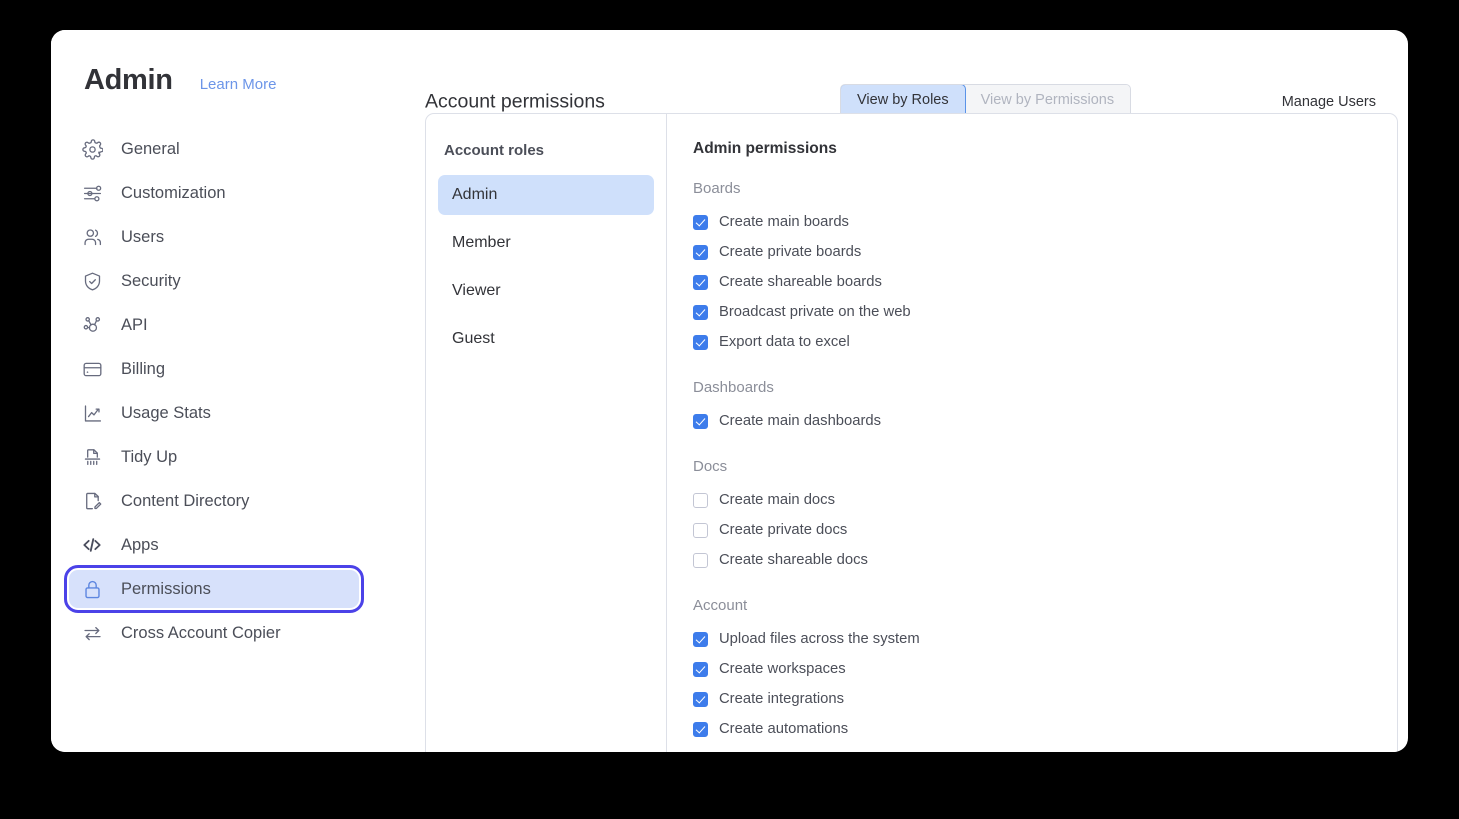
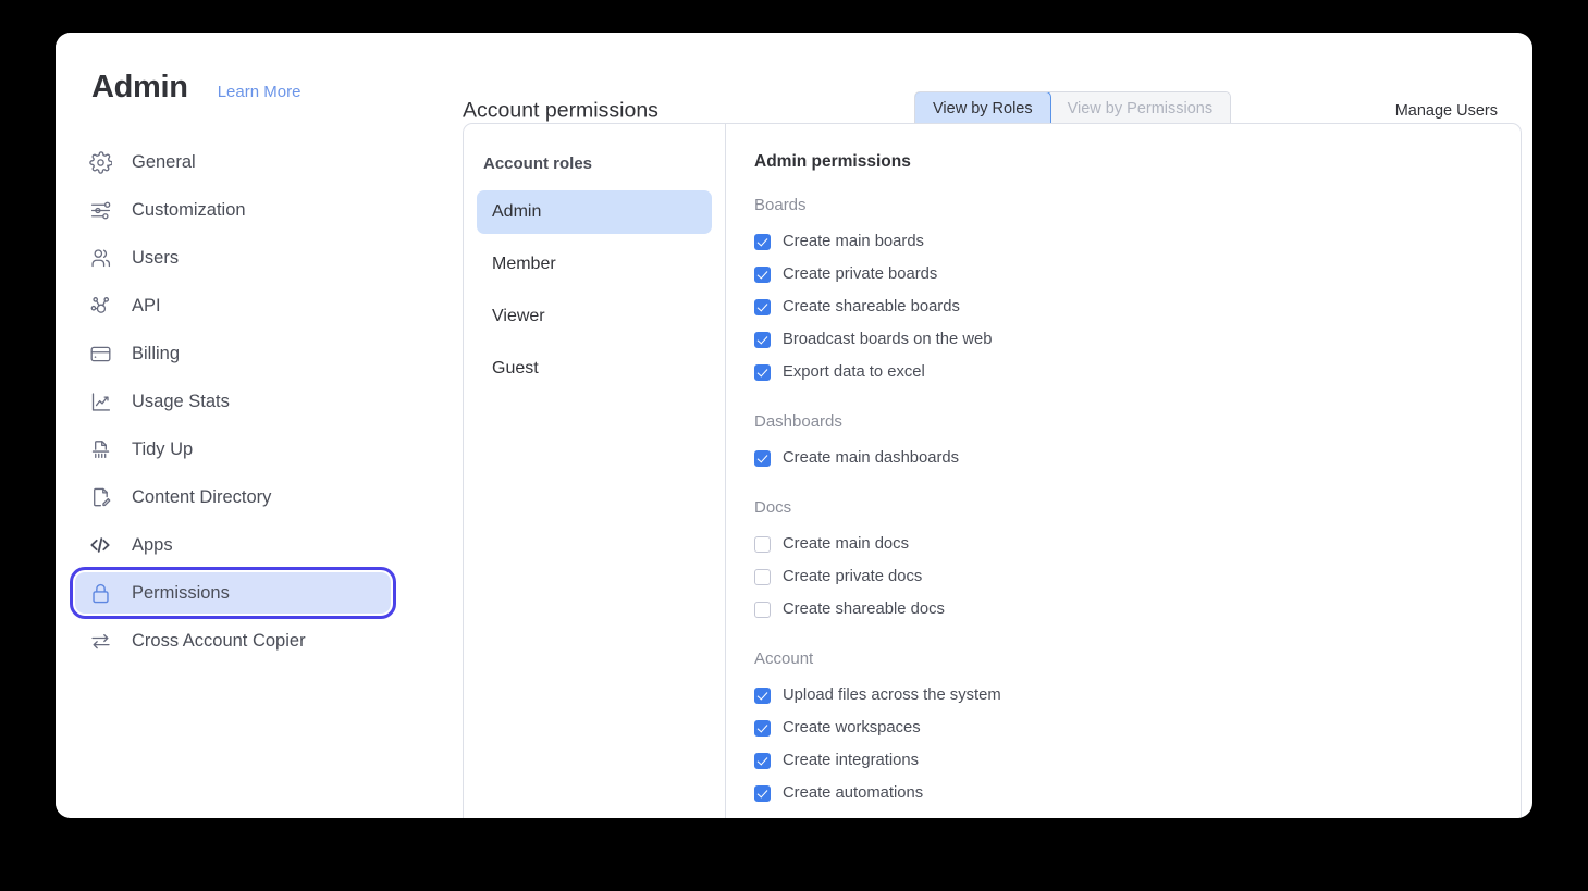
  Admin
  Learn More
  General
  Customization
  Users
- Security
  API
  Billing
  Usage Stats
  Tidy Up
  Content Directory
  Apps
  Permissions
  Cross Account Copier
  Account permissions
  View by Roles
  View by Permissions
  Manage Users
  Account roles
  Admin
  Member
  Viewer
  Guest
  Admin permissions
  Boards
  Create main boards
  Create private boards
  Create shareable boards
- Broadcast private on the web
+ Broadcast boards on the web
  Export data to excel
  Dashboards
  Create main dashboards
  Docs
  Create main docs
  Create private docs
  Create shareable docs
  Account
  Upload files across the system
  Create workspaces
  Create integrations
  Create automations
